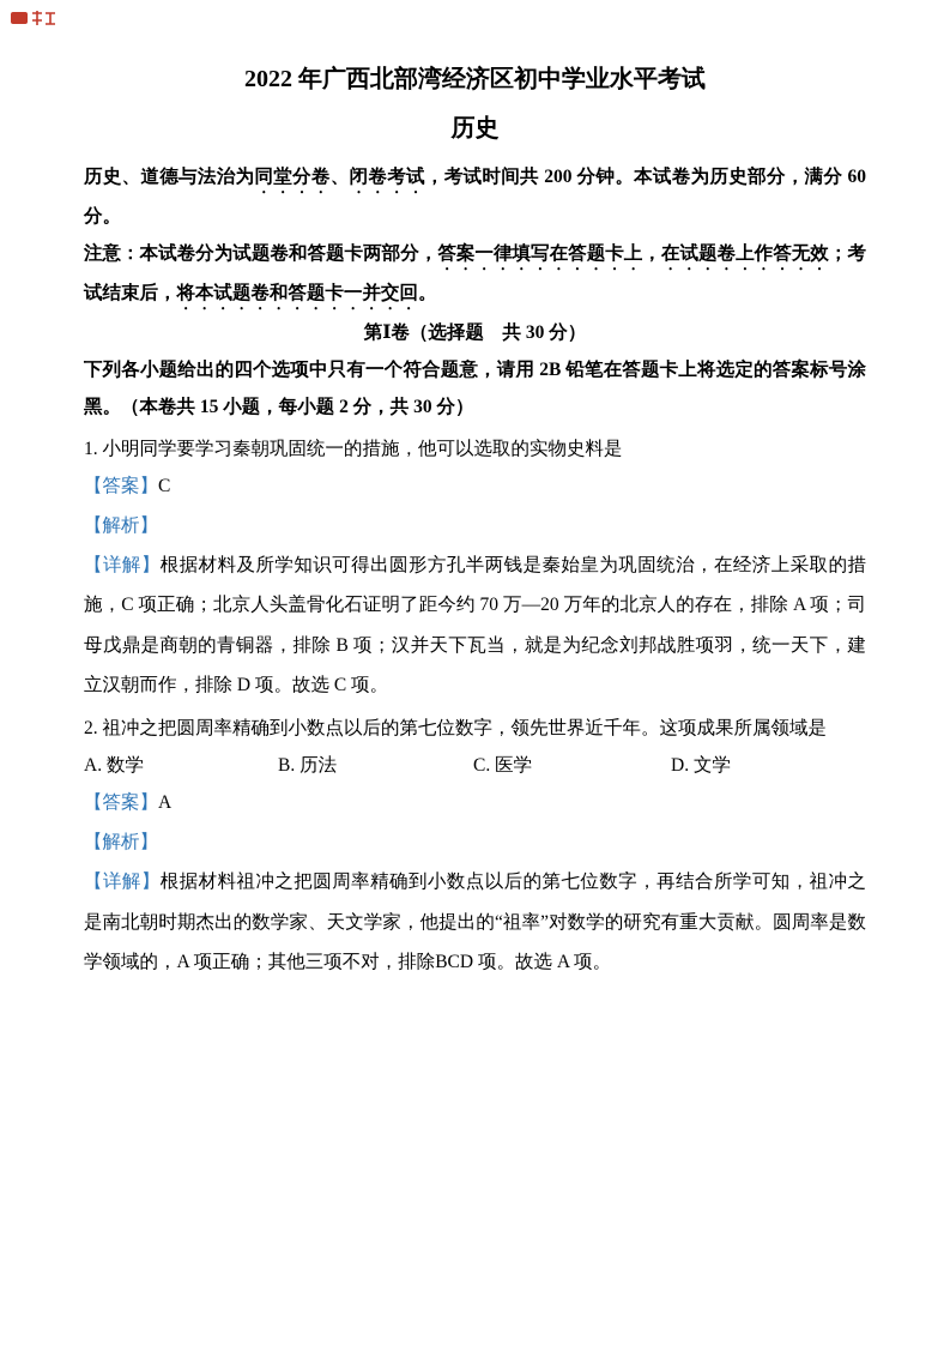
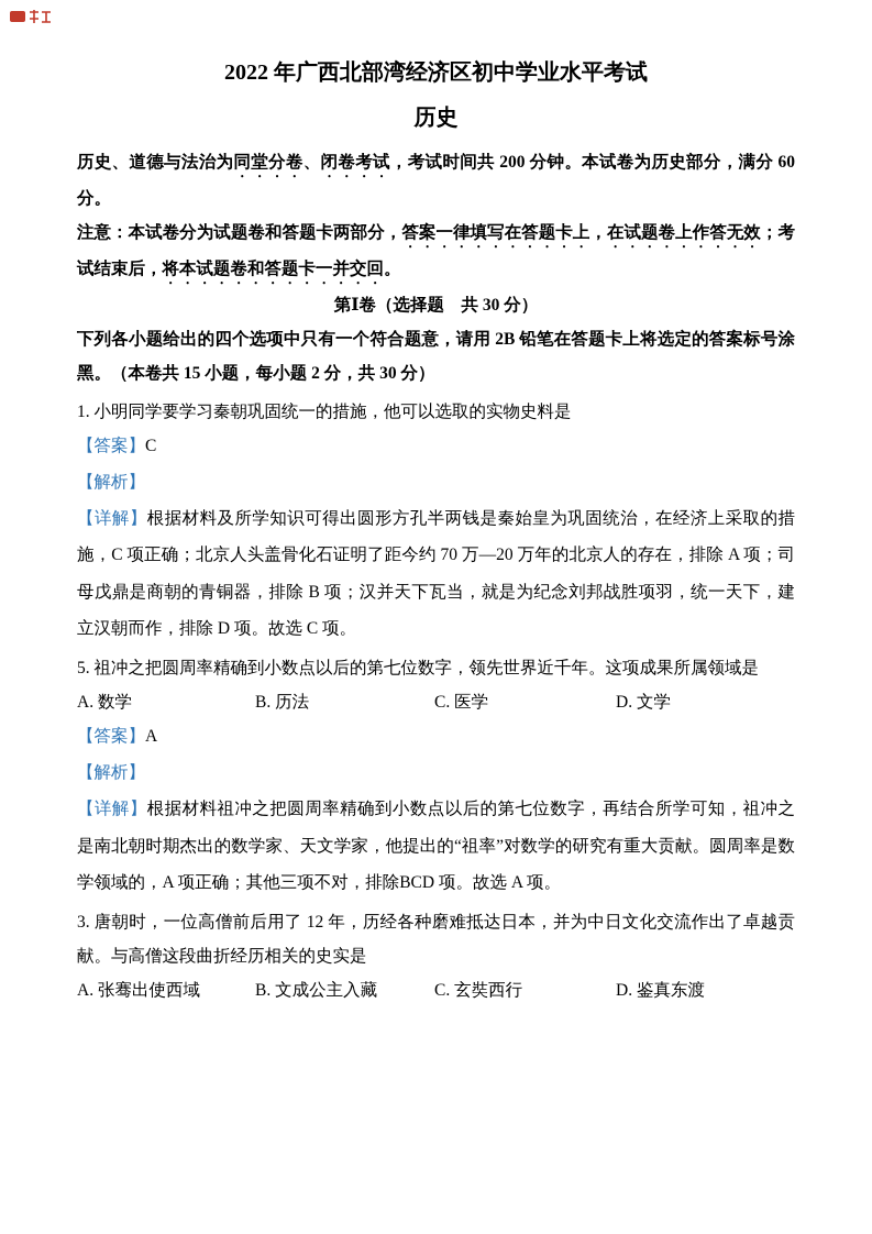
  2022 年广西北部湾经济区初中学业水平考试
  历史
  历史、道德与法治为同堂分卷、闭卷考试，考试时间共 200 分钟。本试卷为历史部分，满分 60 分。
  注意：本试卷分为试题卷和答题卡两部分，答案一律填写在答题卡上，在试题卷上作答无效；考试结束后，将本试题卷和答题卡一并交回。
  第Ⅰ卷（选择题 共 30 分）
  下列各小题给出的四个选项中只有一个符合题意，请用 2B 铅笔在答题卡上将选定的答案标号涂黑。（本卷共 15 小题，每小题 2 分，共 30 分）
  1. 小明同学要学习秦朝巩固统一的措施，他可以选取的实物史料是
  【答案】C
  【解析】
  【详解】根据材料及所学知识可得出圆形方孔半两钱是秦始皇为巩固统治，在经济上采取的措施，C 项正确；北京人头盖骨化石证明了距今约 70 万—20 万年的北京人的存在，排除 A 项；司母戊鼎是商朝的青铜器，排除 B 项；汉并天下瓦当，就是为纪念刘邦战胜项羽，统一天下，建立汉朝而作，排除 D 项。故选 C 项。
- 2. 祖冲之把圆周率精确到小数点以后的第七位数字，领先世界近千年。这项成果所属领域是
+ 5. 祖冲之把圆周率精确到小数点以后的第七位数字，领先世界近千年。这项成果所属领域是
  A. 数学
  B. 历法
  C. 医学
  D. 文学
  【答案】A
  【解析】
  【详解】根据材料祖冲之把圆周率精确到小数点以后的第七位数字，再结合所学可知，祖冲之 是南北朝时期杰出的数学家、天文学家，他提出的“祖率”对数学的研究有重大贡献。圆周率是数学领域的，A 项正确；其他三项不对，排除BCD 项。故选 A 项。
+ 3. 唐朝时，一位高僧前后用了 12 年，历经各种磨难抵达日本，并为中日文化交流作出了卓越贡献。与高僧这段曲折经历相关的史实是
+ A. 张骞出使西域
+ B. 文成公主入藏
+ C. 玄奘西行
+ D. 鉴真东渡
